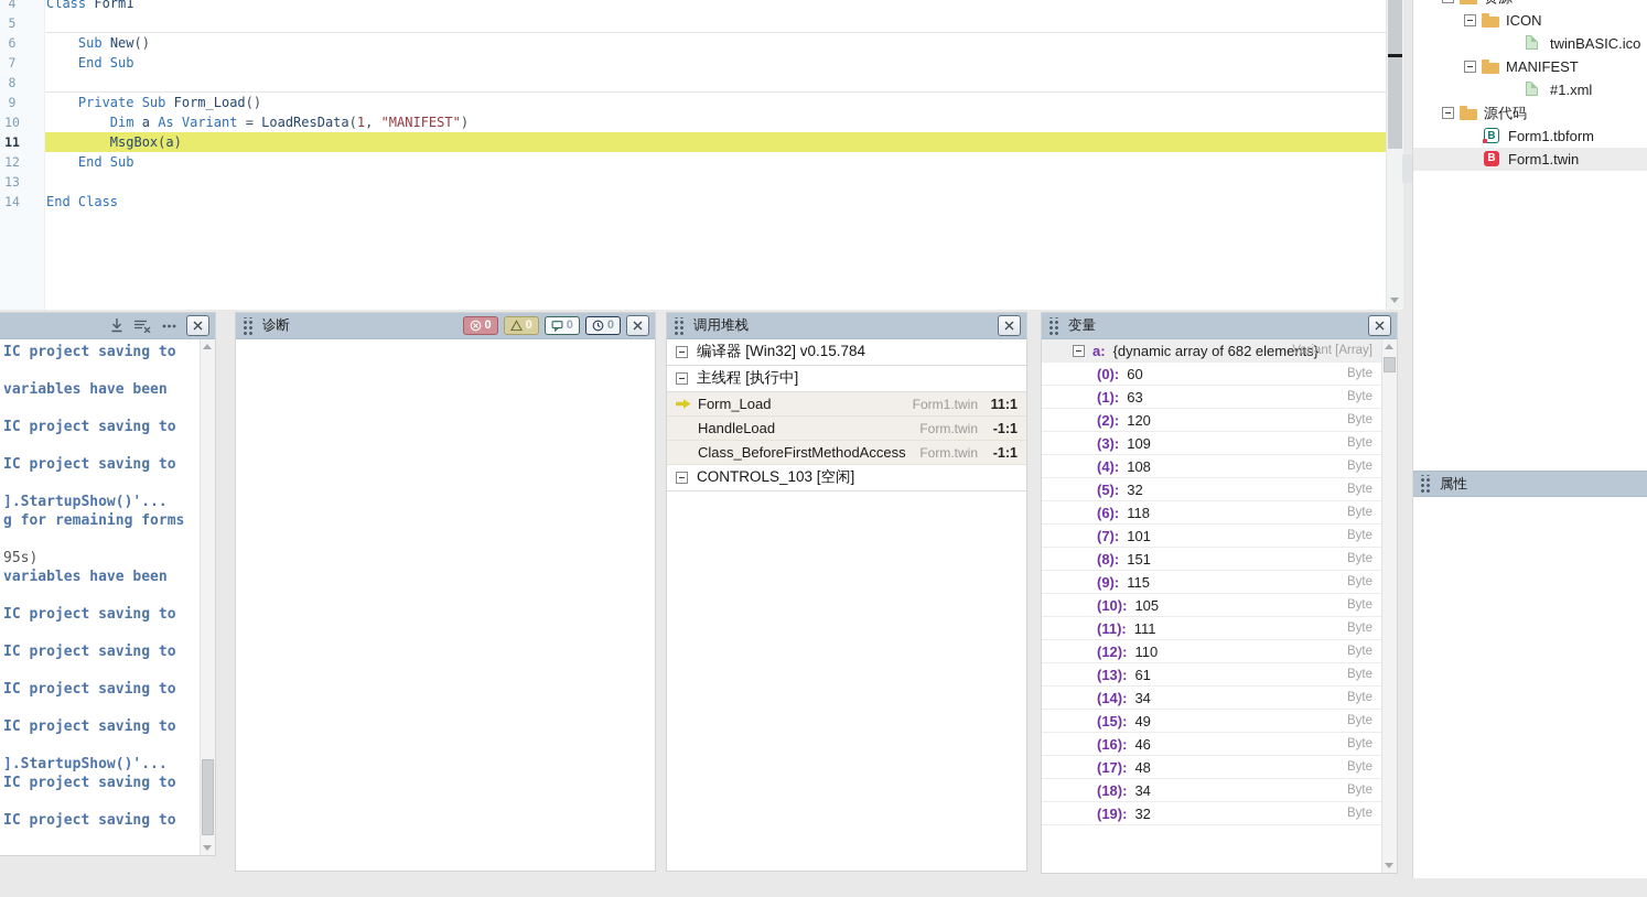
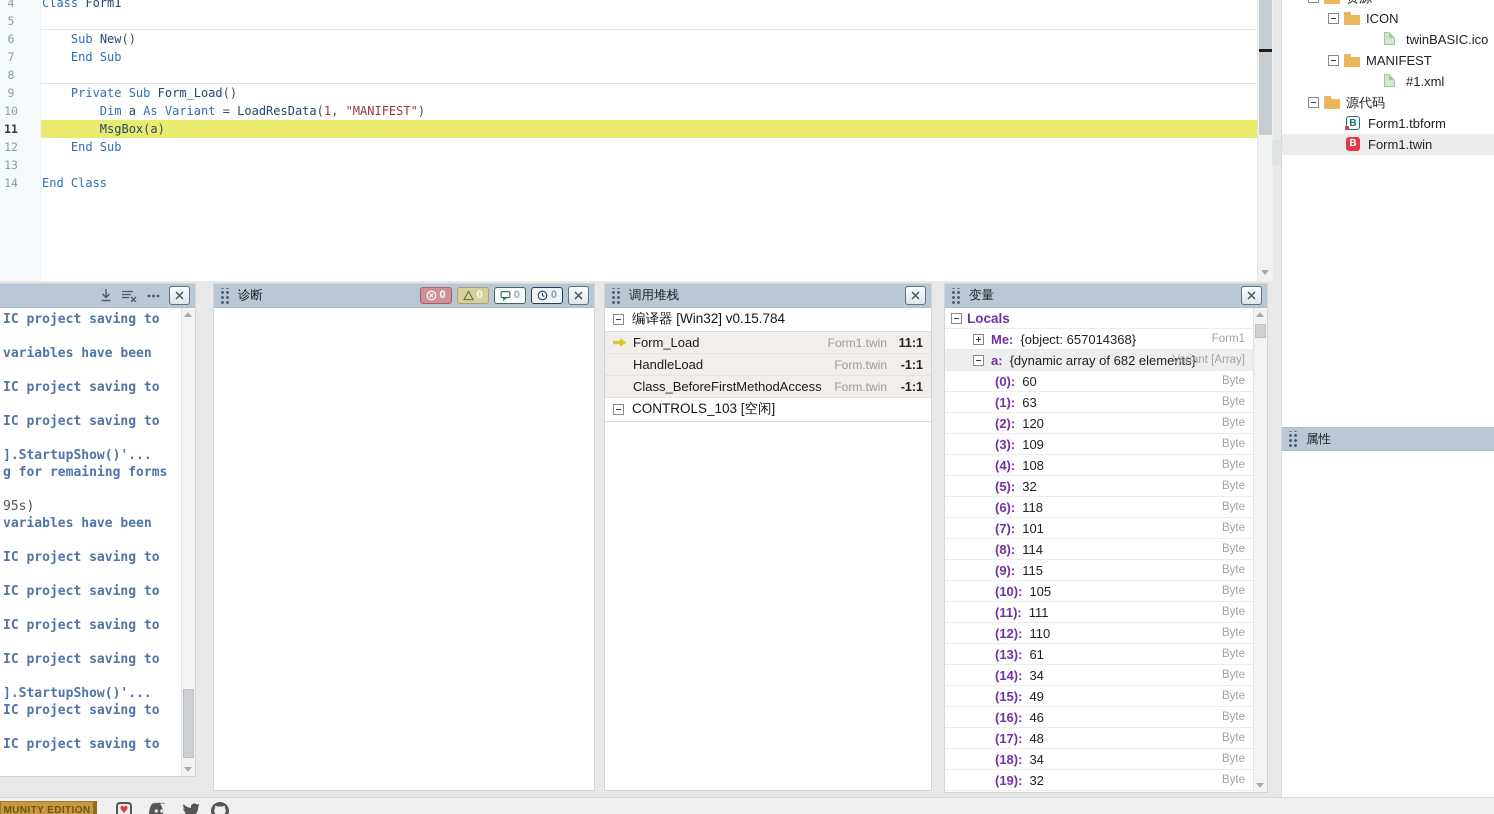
  4
  5
  6
  7
  8
  9
  10
  11
  12
  13
  14
  Class Form1
  Sub New()
  End Sub
  Private Sub Form_Load()
  Dim a As Variant = LoadResData(1, "MANIFEST")
  MsgBox(a)
  End Sub
  End Class
  IC project saving to
  variables have been
  IC project saving to
  IC project saving to
  ].StartupShow()'...
  g for remaining forms
  95s)
  variables have been
  IC project saving to
  IC project saving to
  IC project saving to
  IC project saving to
  ].StartupShow()'...
  IC project saving to
  IC project saving to
  诊断
  0
  0
  0
  0
  调用堆栈
  编译器 [Win32] v0.15.784
- 主线程 [执行中]
  Form_Load
  Form1.twin
  11:1
  HandleLoad
  Form.twin
  -1:1
  Class_BeforeFirstMethodAccess
  Form.twin
  -1:1
  CONTROLS_103 [空闲]
  变量
+ Locals
+ Me:
+ {object: 657014368}
+ Form1
  a:
  {dynamic array of 682 elements}
  Variant [Array]
  (0):
  60
  Byte
  (1):
  63
  Byte
  (2):
  120
  Byte
  (3):
  109
  Byte
  (4):
  108
  Byte
  (5):
  32
  Byte
  (6):
  118
  Byte
  (7):
  101
  Byte
  (8):
- 151
+ 114
  Byte
  (9):
  115
  Byte
  (10):
  105
  Byte
  (11):
  111
  Byte
  (12):
  110
  Byte
  (13):
  61
  Byte
  (14):
  34
  Byte
  (15):
  49
  Byte
  (16):
  46
  Byte
  (17):
  48
  Byte
  (18):
  34
  Byte
  (19):
  32
  Byte
  ICON
  twinBASIC.ico
  MANIFEST
  #1.xml
  源代码
  B
  Form1.tbform
  B
  Form1.twin
  属性
+ MUNITY EDITION
+ ♥
